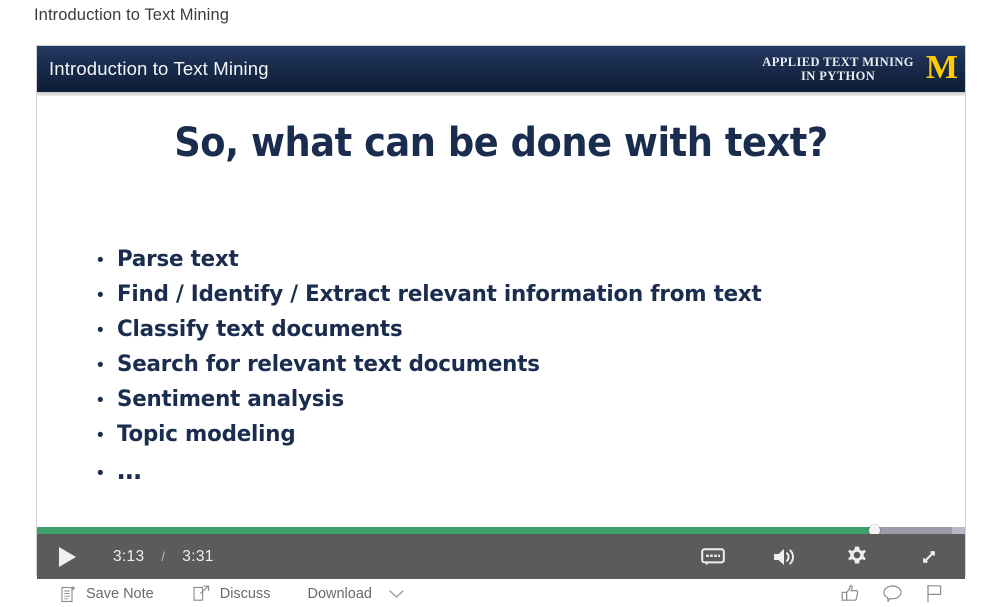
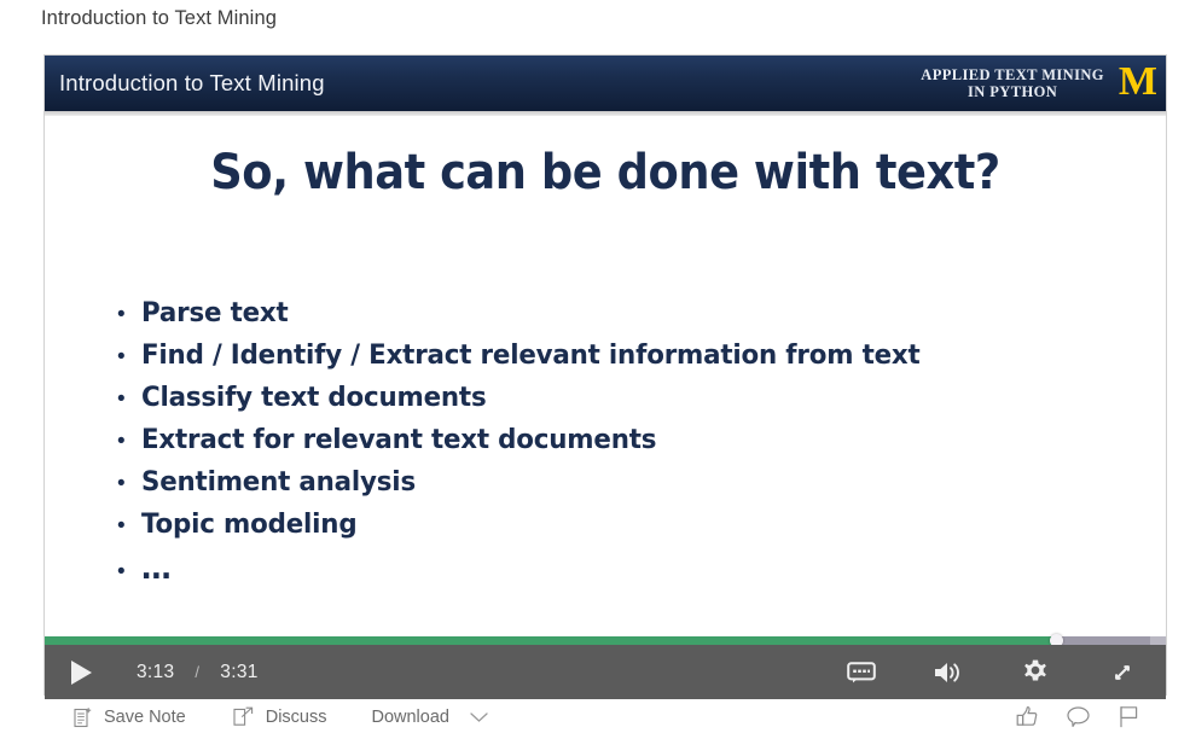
  Introduction to Text Mining
  Introduction to Text Mining
  APPLIED TEXT MINING
  IN PYTHON
  M
  So, what can be done with text?
  •
  Parse text
  •
  Find / Identify / Extract relevant information from text
  •
  Classify text documents
  •
- Search for relevant text documents
+ Extract for relevant text documents
  •
  Sentiment analysis
  •
  Topic modeling
  •
  …
  3:13
  /
  3:31
  Save Note
  Discuss
  Download
